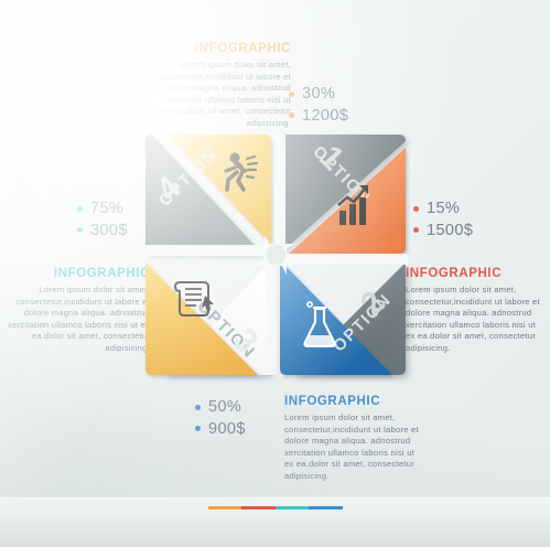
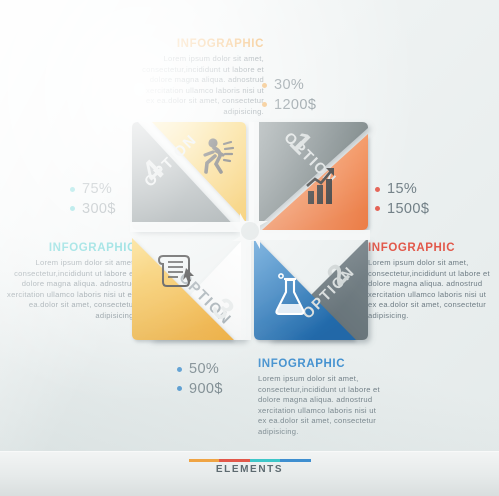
+ ELEMENTS
